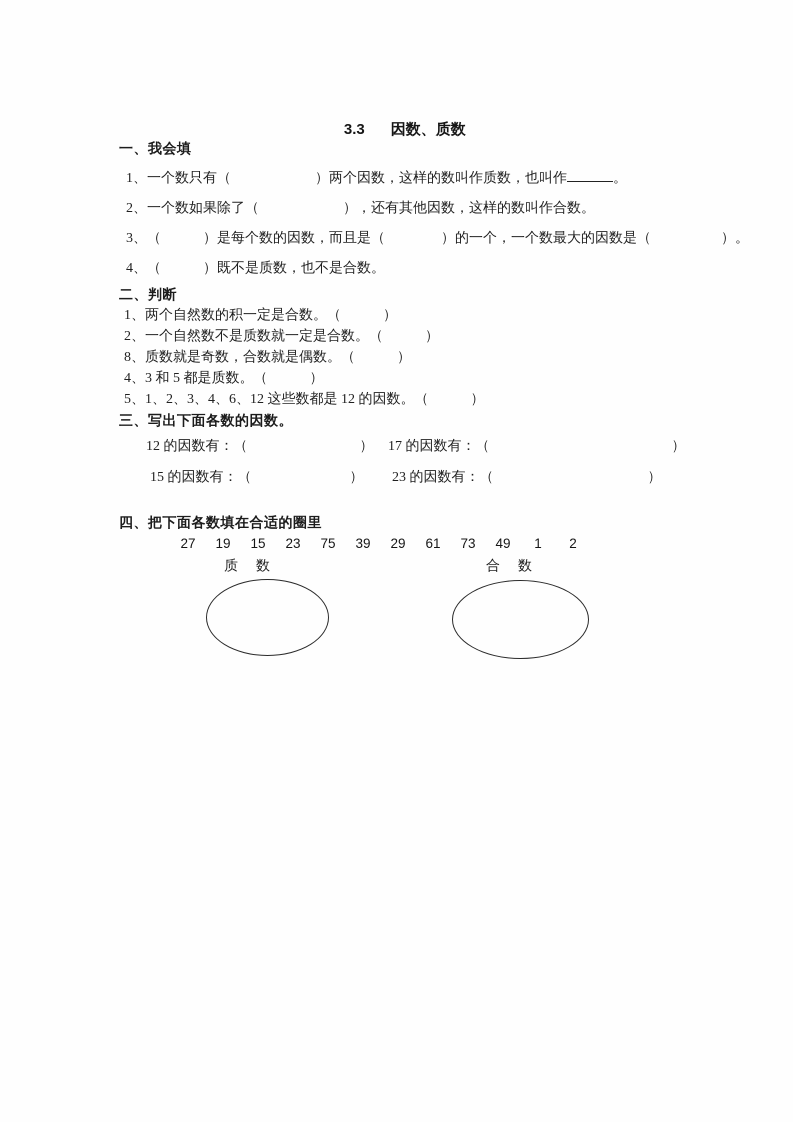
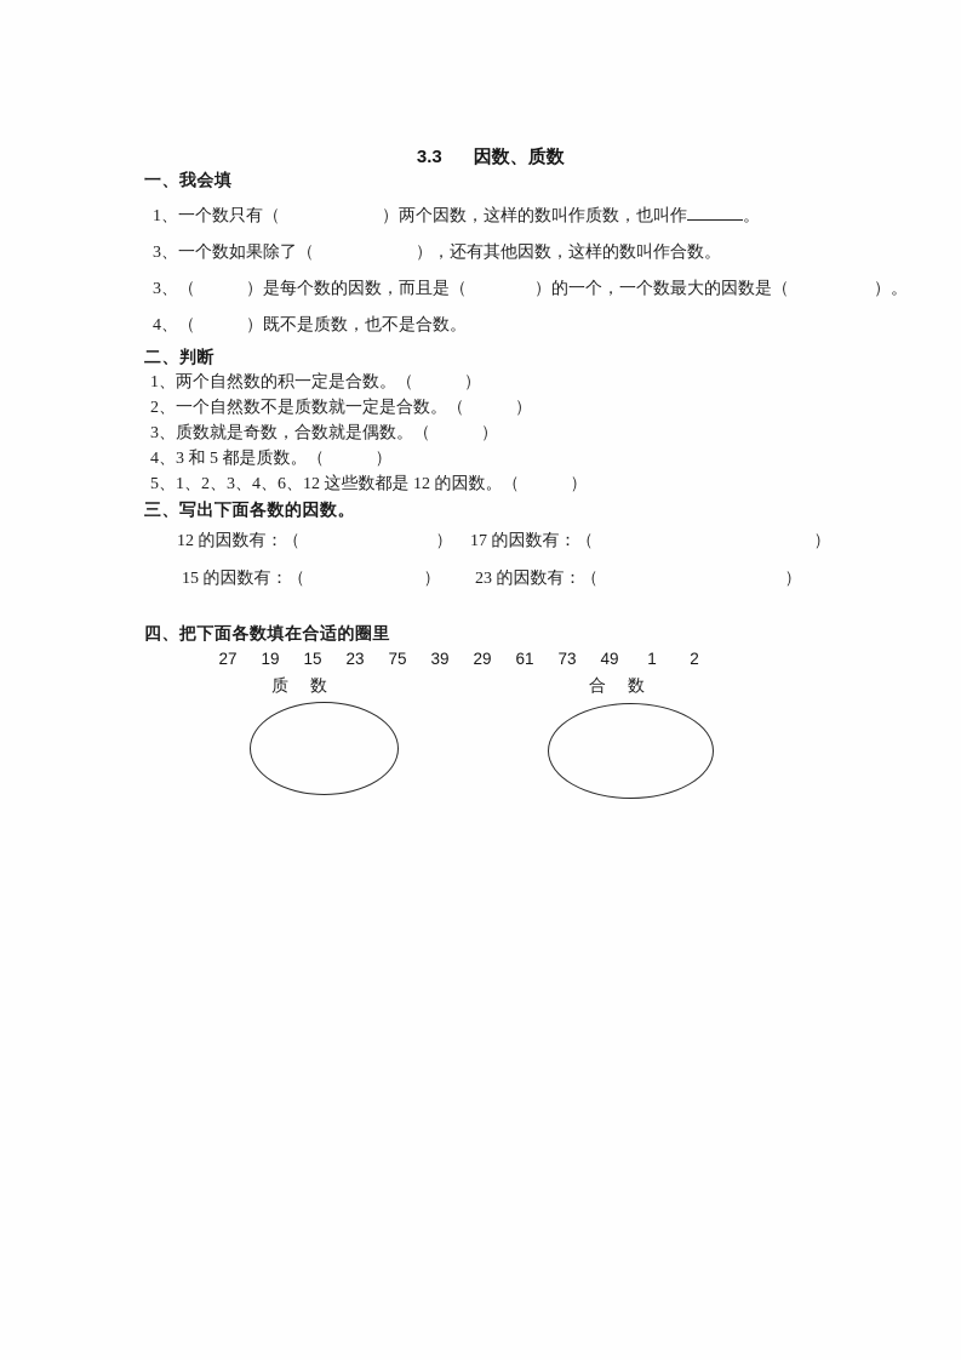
  3.3 因数、质数
  一、我会填
  1、一个数只有（ ）两个因数，这样的数叫作质数，也叫作 。
- 2、一个数如果除了（ ），还有其他因数，这样的数叫作合数。
+ 3、一个数如果除了（ ），还有其他因数，这样的数叫作合数。
  3、（ ）是每个数的因数，而且是（ ）的一个，一个数最大的因数是（ ）。
  4、（ ）既不是质数，也不是合数。
  二、判断
  1、两个自然数的积一定是合数。（ ）
  2、一个自然数不是质数就一定是合数。（ ）
- 8、质数就是奇数，合数就是偶数。（ ）
+ 3、质数就是奇数，合数就是偶数。（ ）
  4、3 和 5 都是质数。（ ）
  5、1、2、3、4、6、12 这些数都是 12 的因数。（ ）
  三、写出下面各数的因数。
  12 的因数有：（ ）
  17 的因数有：（ ）
  15 的因数有：（ ）
  23 的因数有：（ ）
  四、把下面各数填在合适的圈里
  27
  19
  15
  23
  75
  39
  29
  61
  73
  49
  1
  2
  质 数
  合 数
